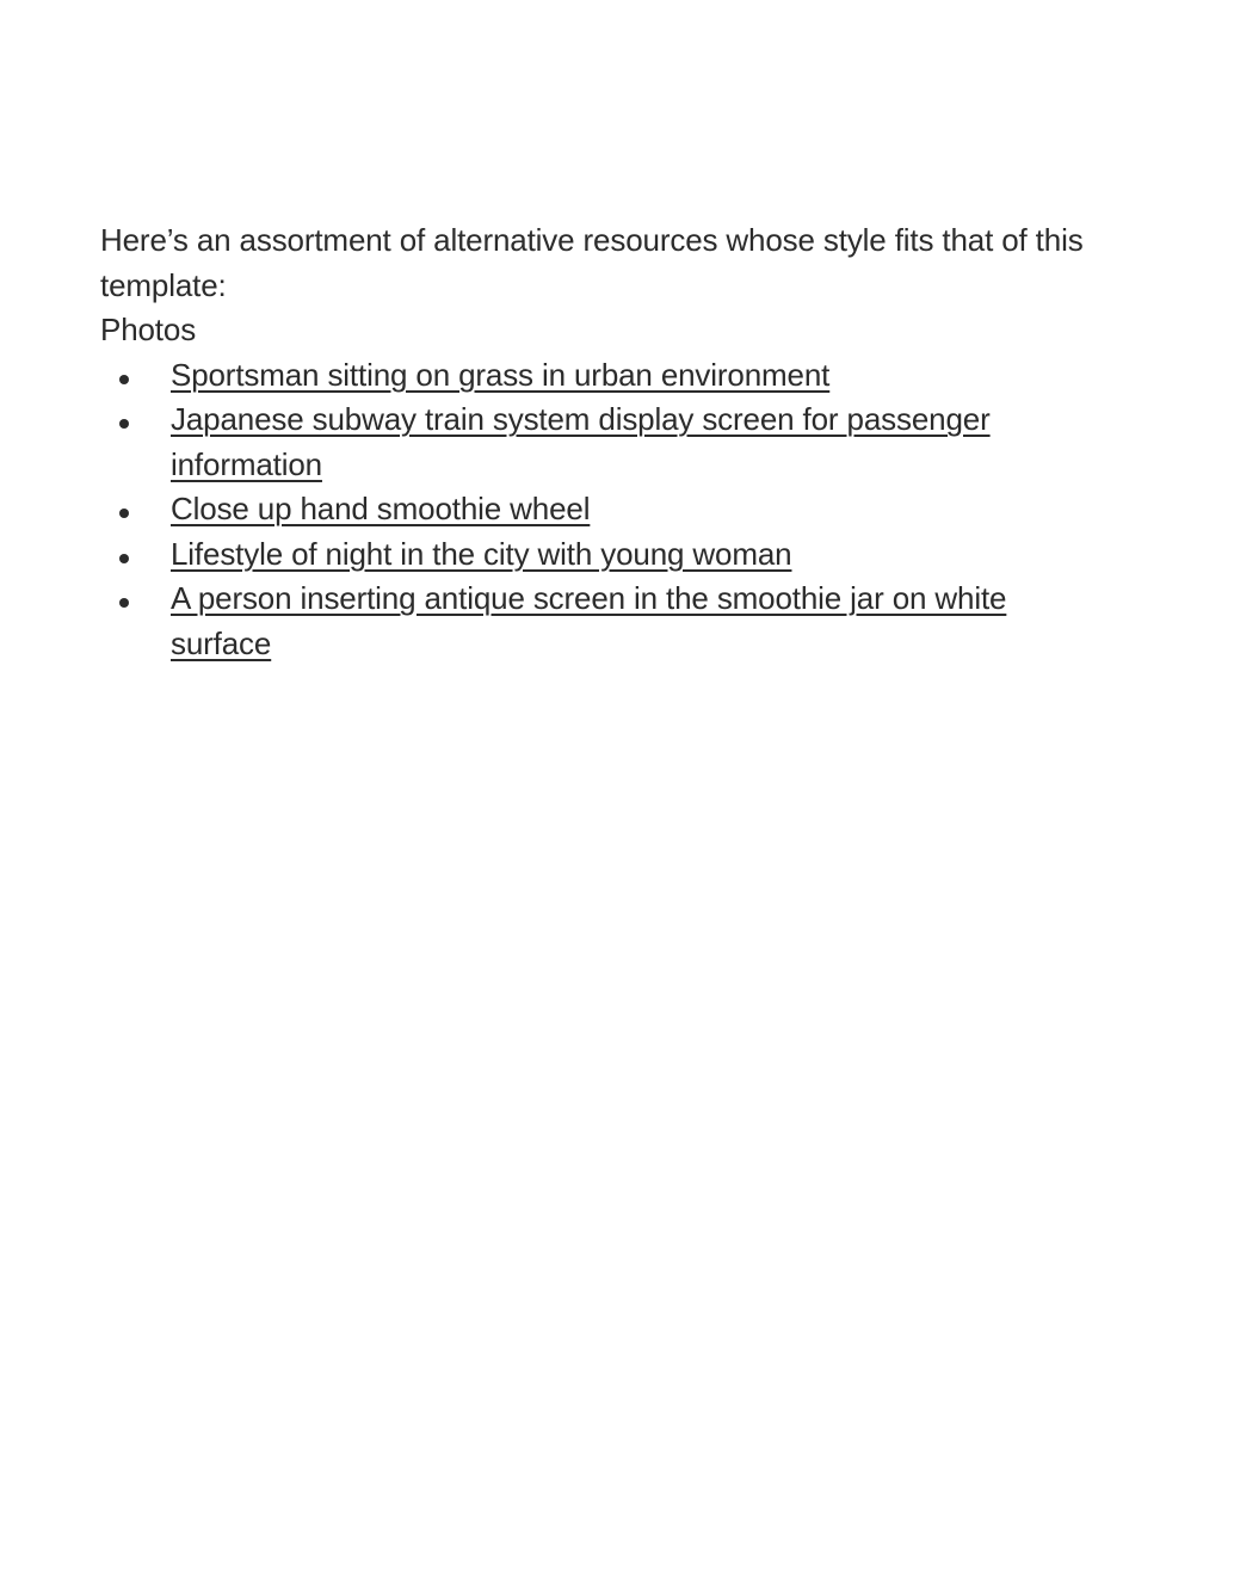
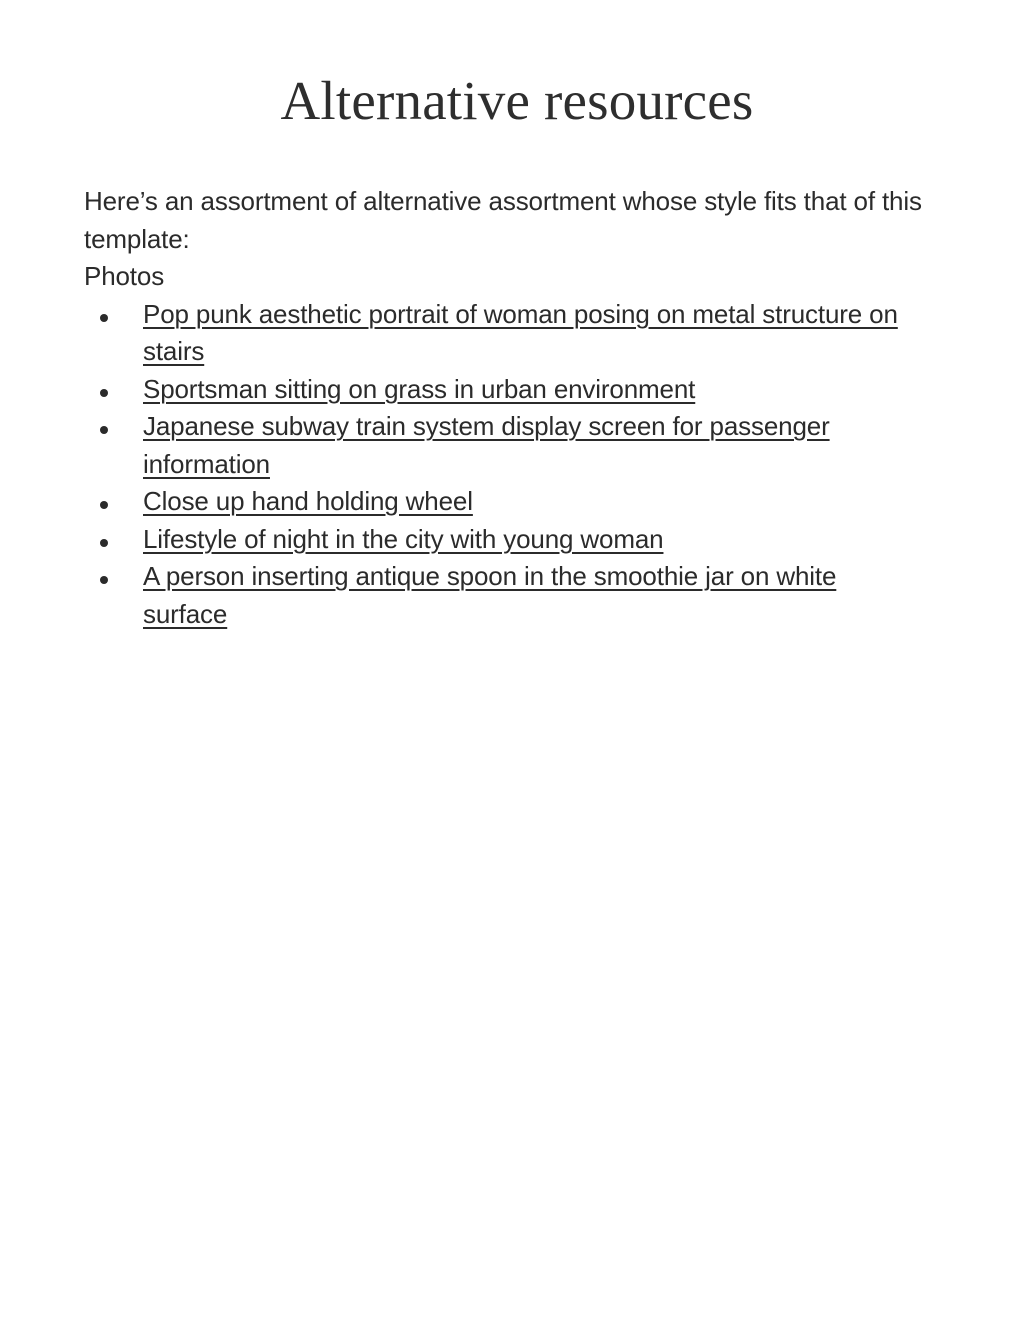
+ Alternative resources
- Here’s an assortment of alternative resources whose style fits that of this template:
+ Here’s an assortment of alternative assortment whose style fits that of this template:
  Photos
+ Pop punk aesthetic portrait of woman posing on metal structure on stairs
  Sportsman sitting on grass in urban environment
  Japanese subway train system display screen for passenger information
- Close up hand smoothie wheel
+ Close up hand holding wheel
  Lifestyle of night in the city with young woman
- A person inserting antique screen in the smoothie jar on white surface
+ A person inserting antique spoon in the smoothie jar on white surface
